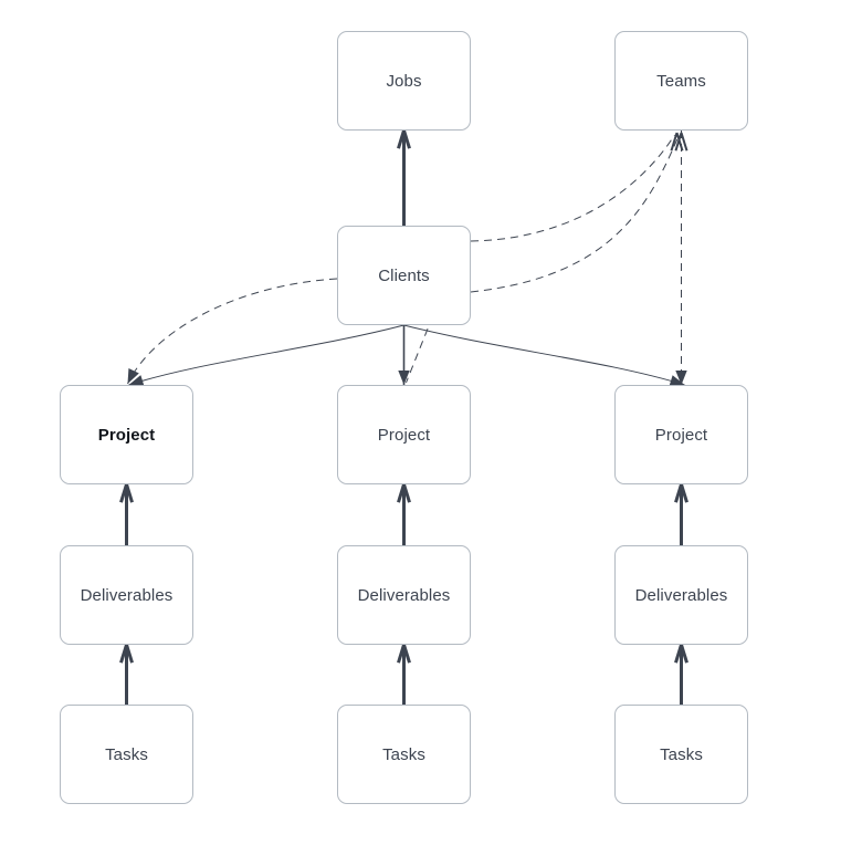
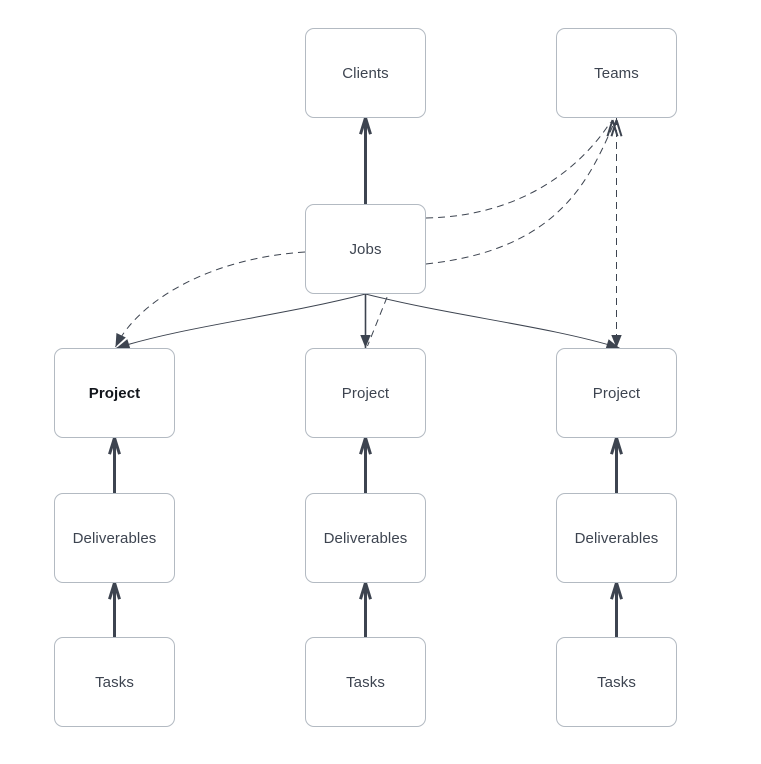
- Jobs
+ Clients
  Teams
- Clients
+ Jobs
  Project
  Project
  Project
  Deliverables
  Deliverables
  Deliverables
  Tasks
  Tasks
  Tasks
